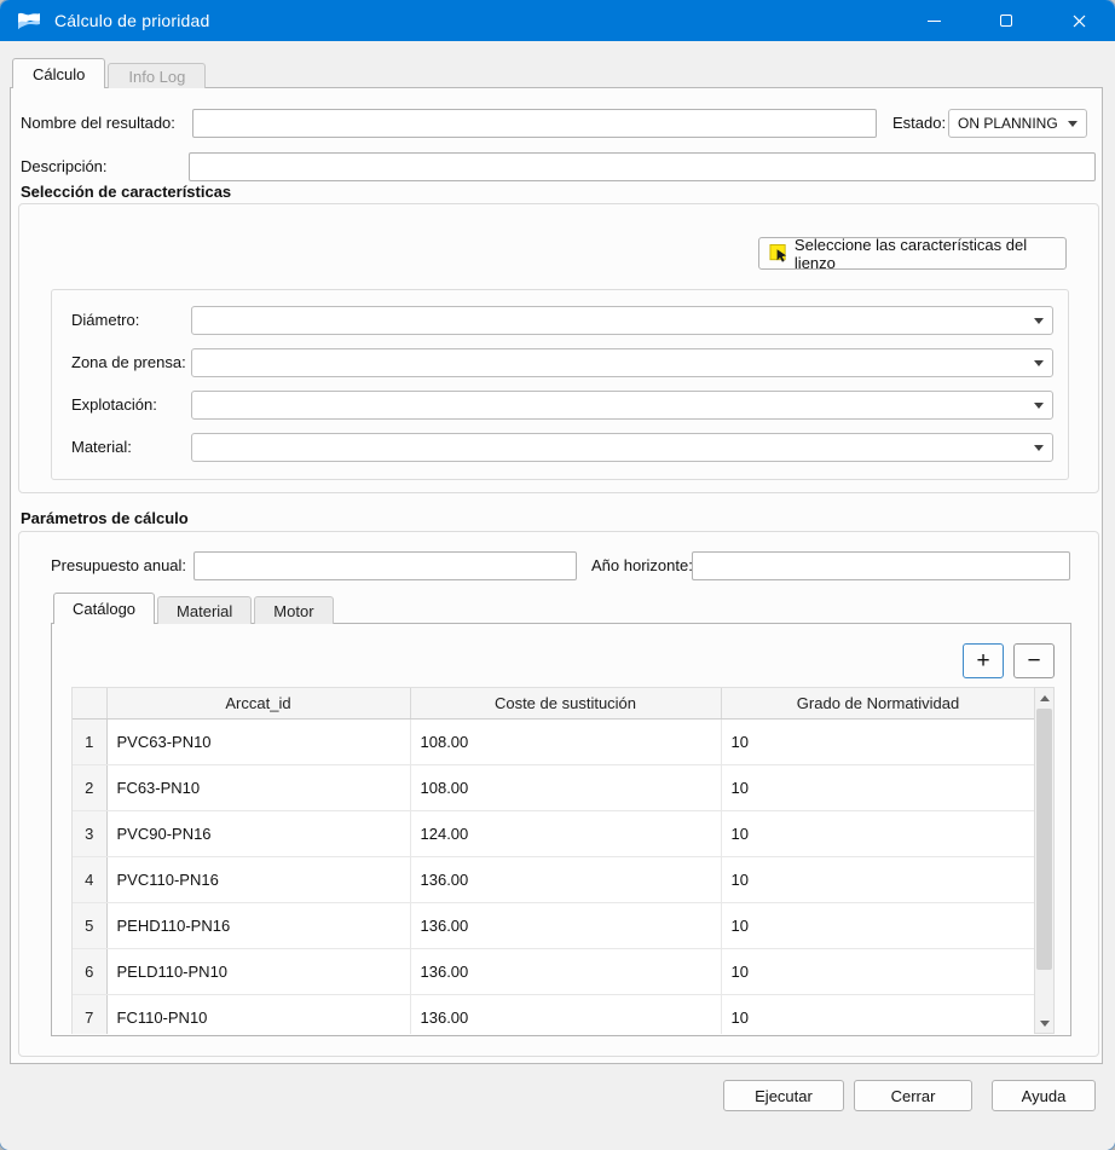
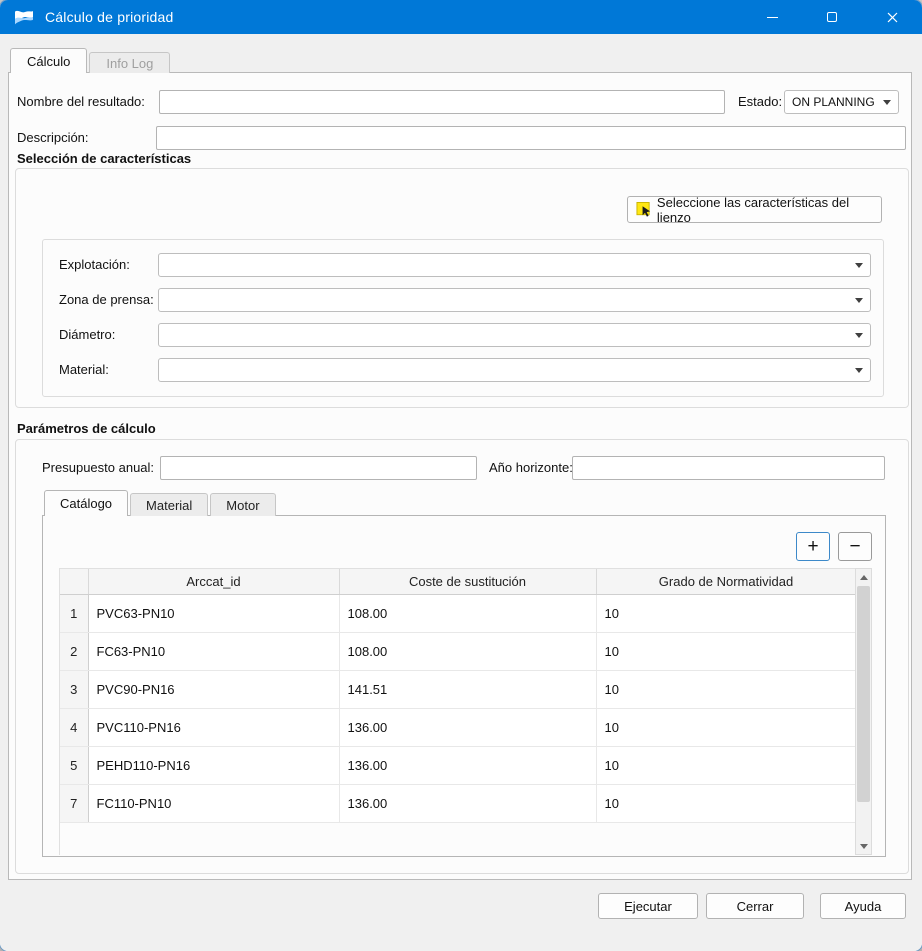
  Cálculo de prioridad
  Cálculo
  Info Log
  Nombre del resultado:
  Estado:
  ON PLANNING
  Descripción:
  Selección de características
  Seleccione las características del lienzo
- Diámetro:
+ Explotación:
  Zona de prensa:
- Explotación:
+ Diámetro:
  Material:
  Parámetros de cálculo
  Presupuesto anual:
  Año horizonte
  Catálogo
  Material
  Motor
  +
  −
  	Arccat_id	Coste de sustitución	Grado de Normatividad
  1	PVC63-PN10	108.00	10
  2	FC63-PN10	108.00	10
- 3	PVC90-PN16	124.00	10
+ 3	PVC90-PN16	141.51	10
  4	PVC110-PN16	136.00	10
  5	PEHD110-PN16	136.00	10
- 6	PELD110-PN10	136.00	10
  7	FC110-PN10	136.00	10
  Ejecutar
  Cerrar
  Ayuda
